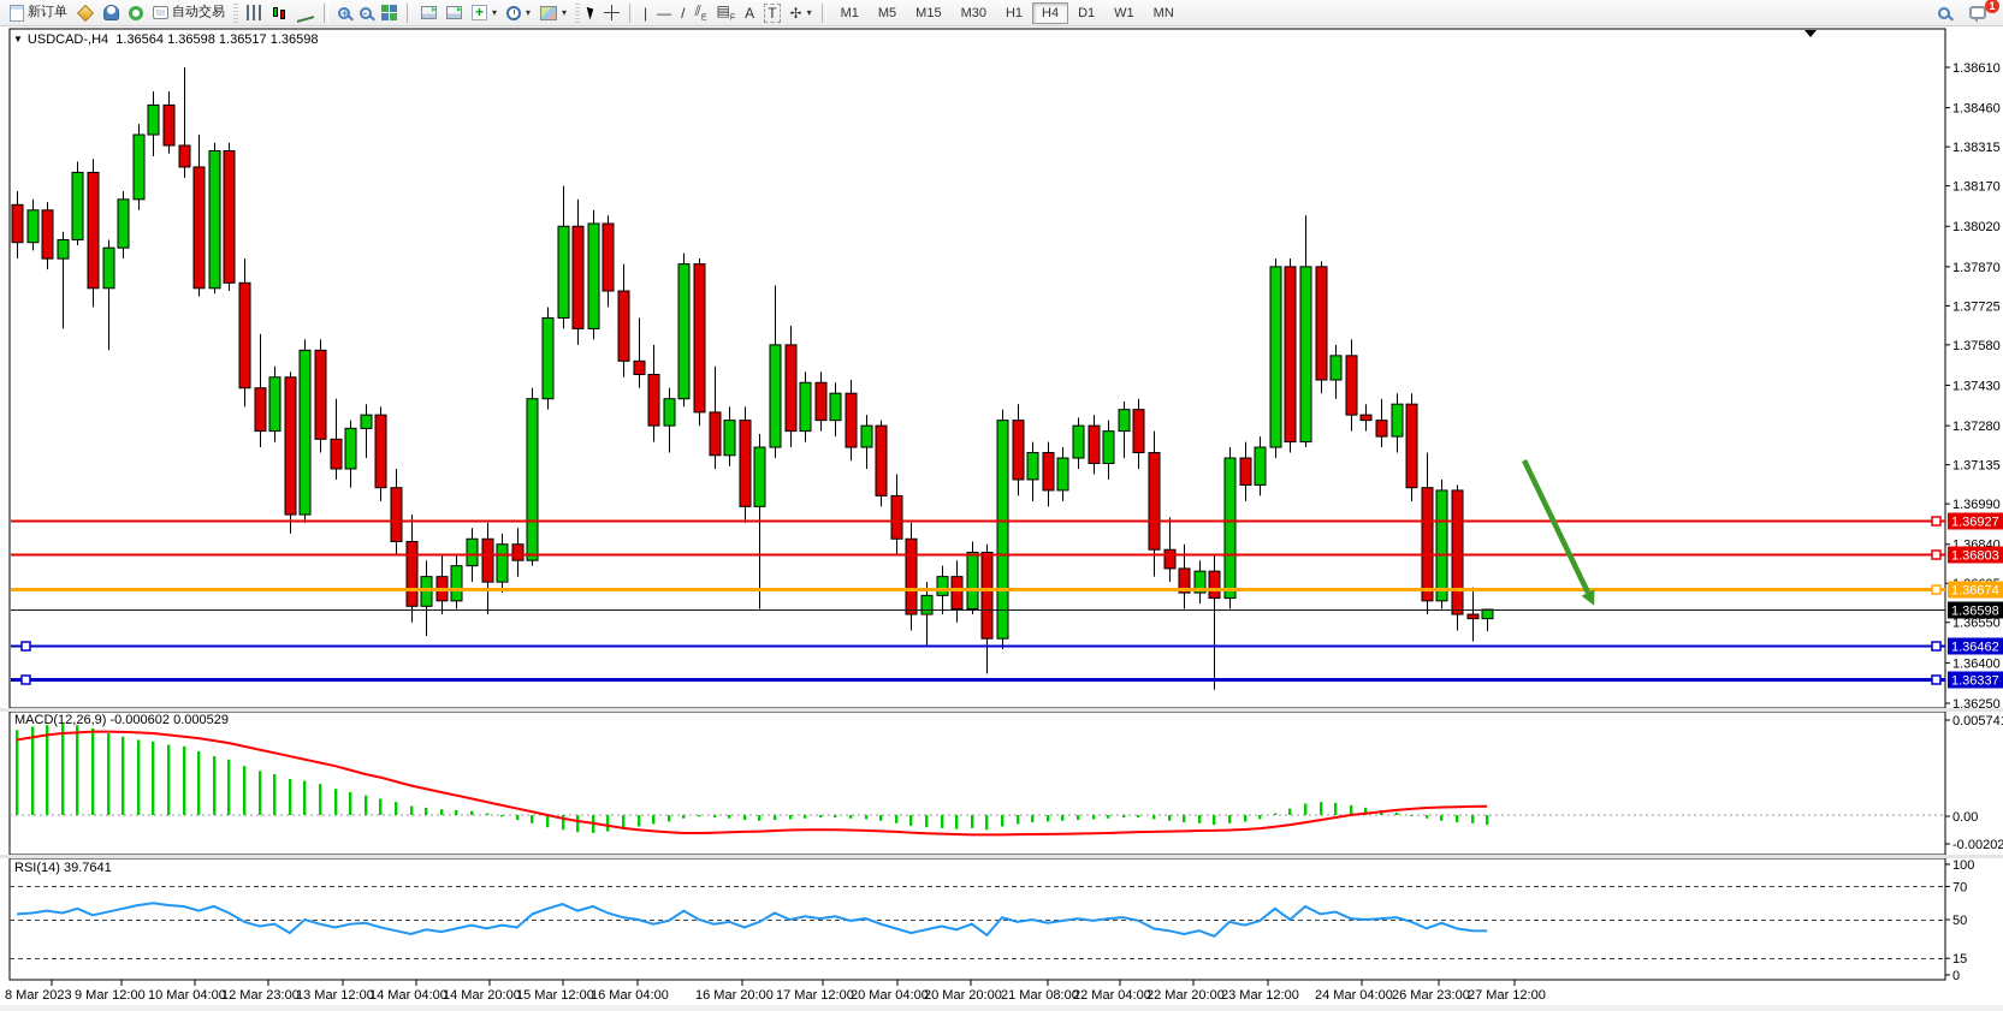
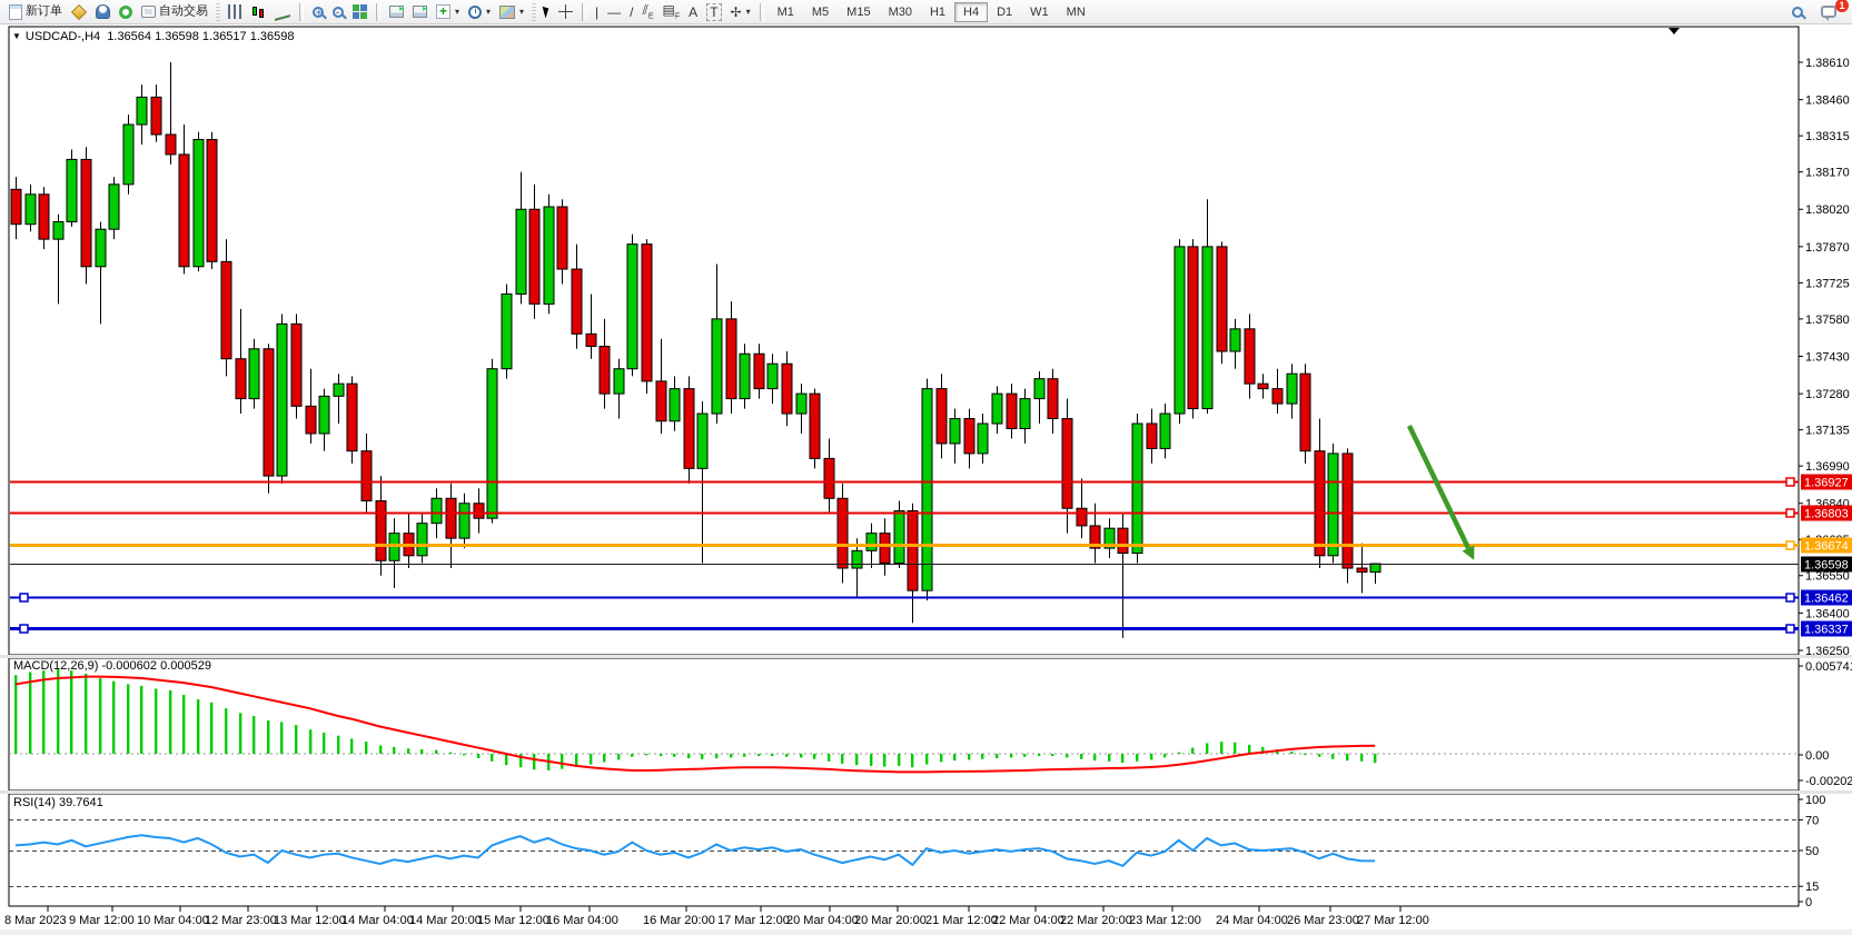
  新订单
  自动交易
  +
  -
  ▾
  ▾
  ▾
  |
  —
  /
  A
  T
  ✢
  ▾
  M1
  M5
  M15
  M30
  H1
  H4
  D1
  W1
  MN
  1
  1.38610
  1.38460
  1.38315
  1.38170
  1.38020
  1.37870
  1.37725
  1.37580
  1.37430
  1.37280
  1.37135
  1.36990
  1.36840
  1.36550
  1.36400
  1.36250
  1.36927
  1.36803
  1.36674
  1.36598
  1.36462
  1.36337
  0.00574
  0.00
  -0.00202
  100
  70
  50
  15
  0
  8 Mar 2023
  9 Mar 12:00
  10 Mar 04:00
  12 Mar 23:00
  13 Mar 12:00
  14 Mar 04:00
  14 Mar 20:00
  15 Mar 12:00
  16 Mar 04:00
  16 Mar 20:00
  17 Mar 12:00
  20 Mar 04:00
  20 Mar 20:00
- 21 Mar 08:00
+ 21 Mar 12:00
  22 Mar 04:00
  22 Mar 20:00
  23 Mar 12:00
  24 Mar 04:00
  26 Mar 23:00
  27 Mar 12:00
  ▼ USDCAD-,H4 1.36564 1.36598 1.36517 1.36598
  MACD(12,26,9) -0.000602 0.000529
  RSI(14) 39.7641
